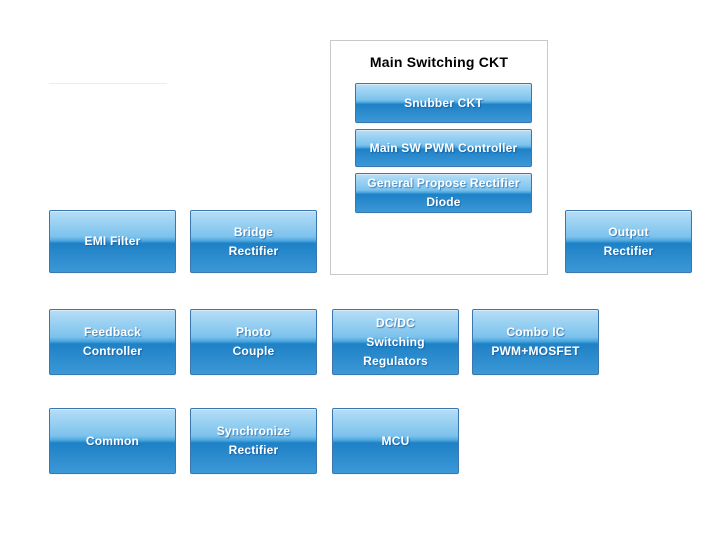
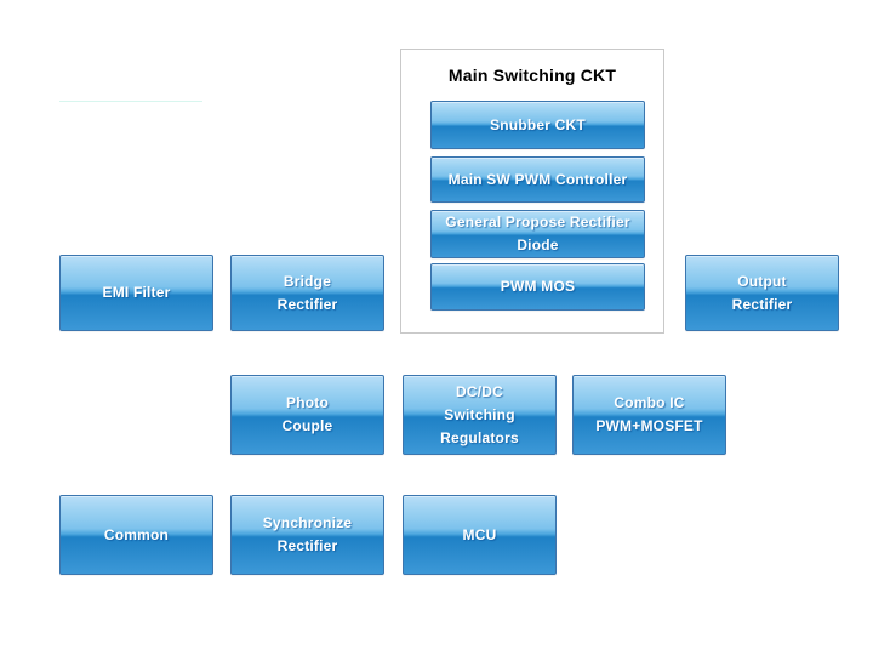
  Main Switching CKT
  Snubber CKT
  Main SW PWM Controller
  General Propose Rectifier
  Diode
+ PWM MOS
  EMI Filter
  Bridge
  Rectifier
  Output
  Rectifier
- Feedback
- Controller
  Photo
  Couple
  DC/DC
  Switching
  Regulators
  Combo IC
  PWM+MOSFET
  Common
  Synchronize
  Rectifier
  MCU
